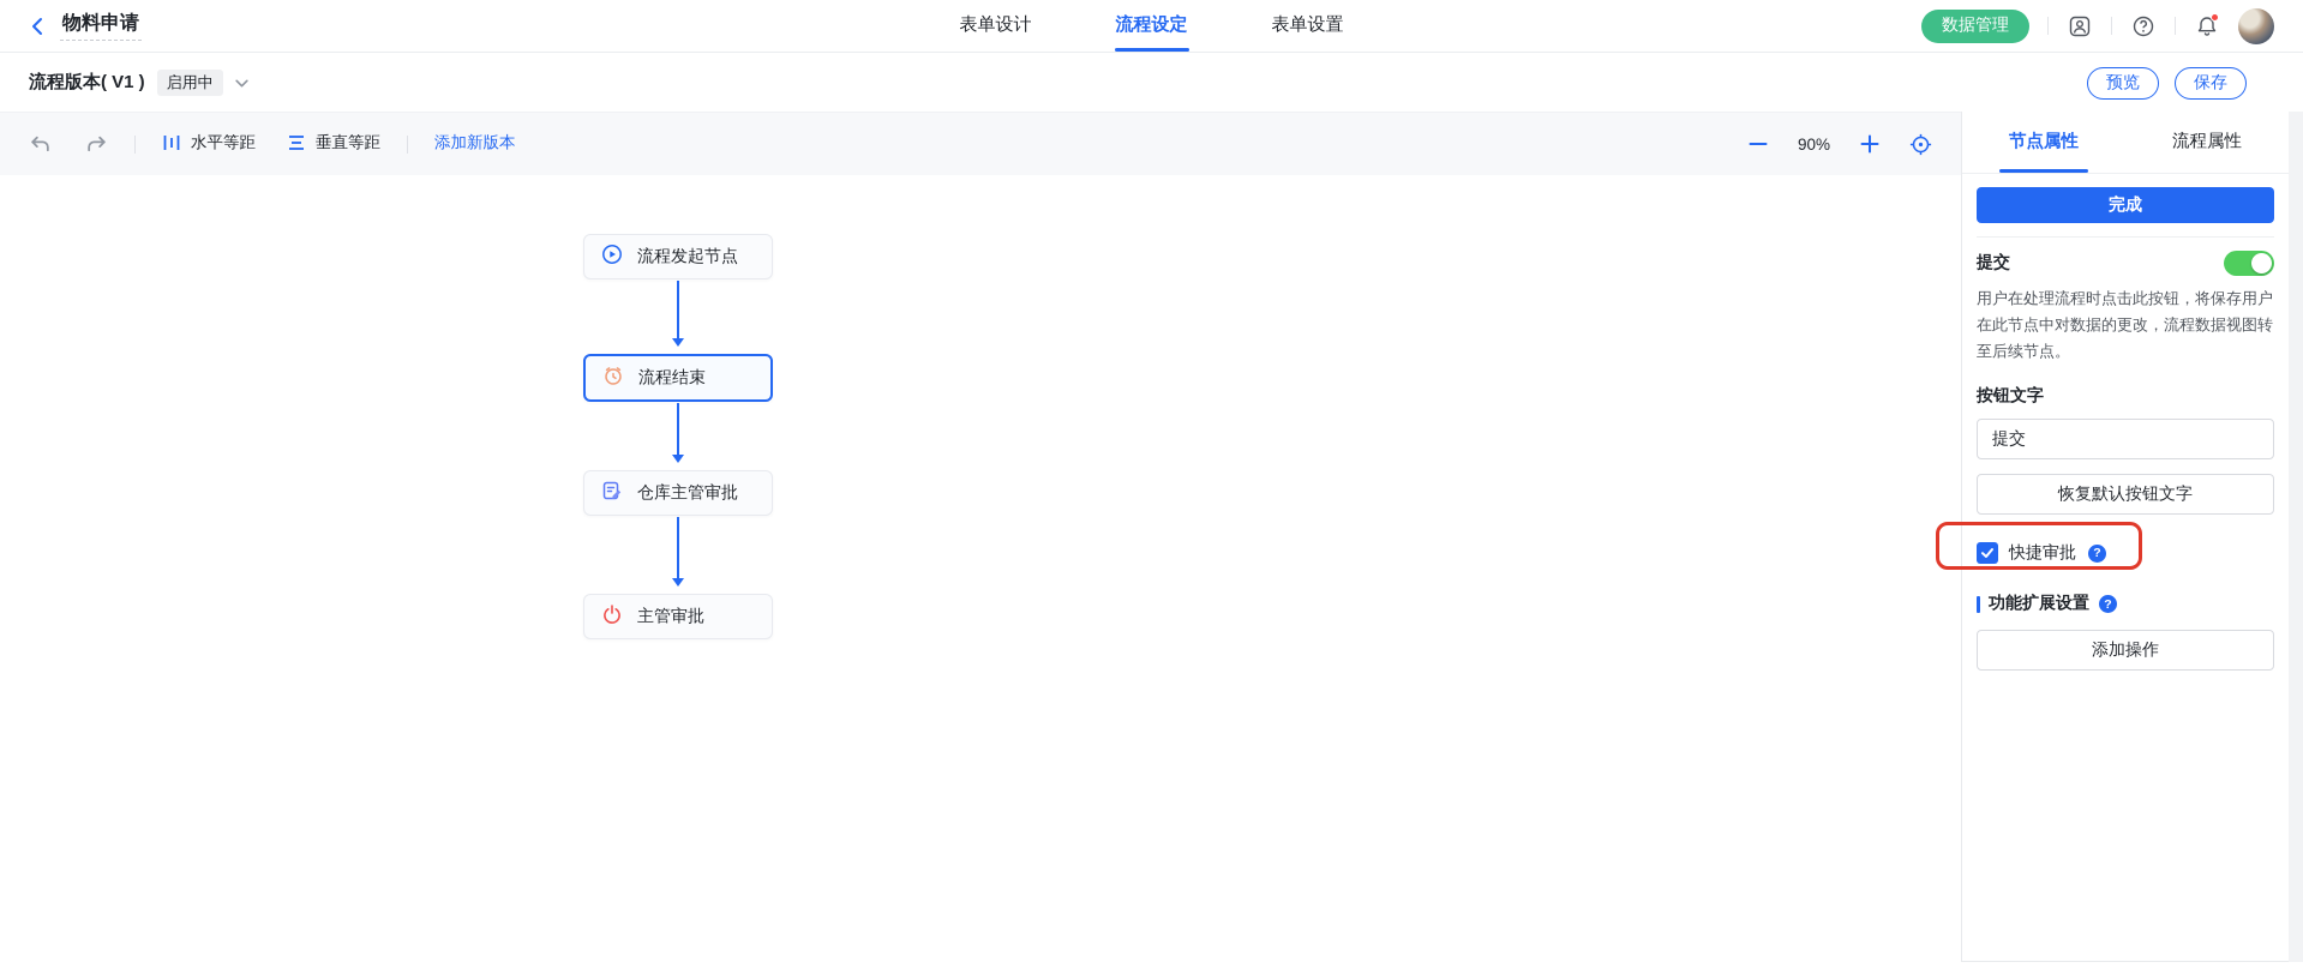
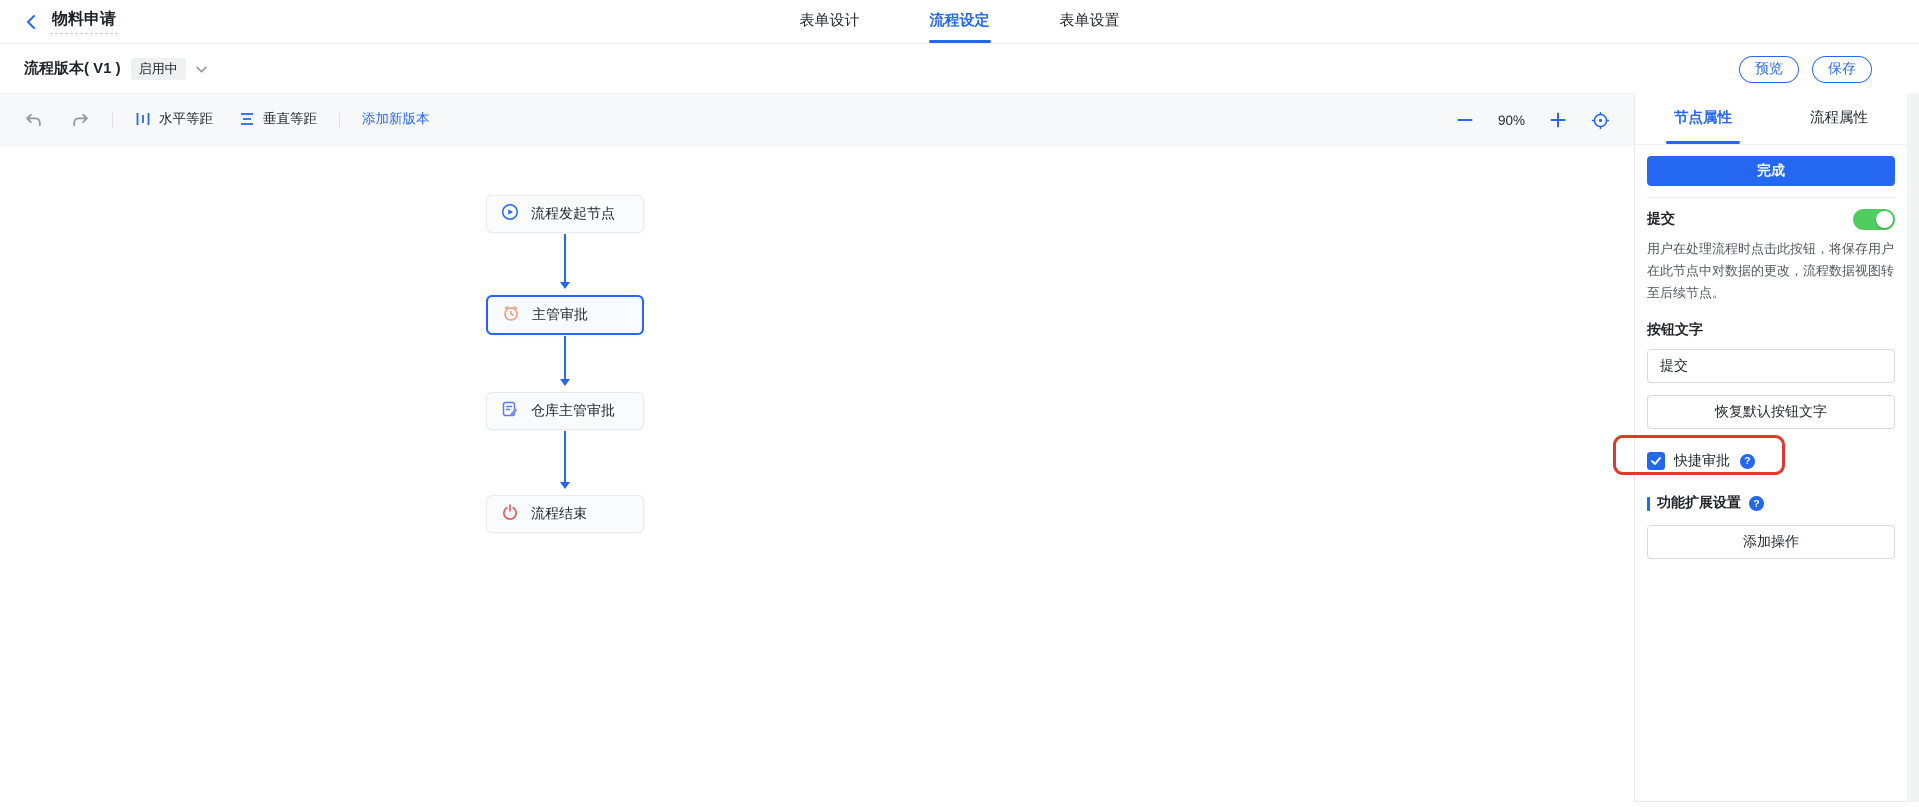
  物料申请
  表单设计
  流程设定
  表单设置
- 数据管理
  流程版本( V1 )
  启用中
  预览
  保存
  水平等距
  垂直等距
  添加新版本
  90%
  流程发起节点
- 流程结束
+ 主管审批
  仓库主管审批
- 主管审批
+ 流程结束
  节点属性
  流程属性
  完成
  提交
  用户在处理流程时点击此按钮，将保存用户在此节点中对数据的更改，流程数据视图转至后续节点。
  按钮文字
  提交 恢复默认按钮文字
  快捷审批
  ?
  功能扩展设置
  ?
  添加操作
